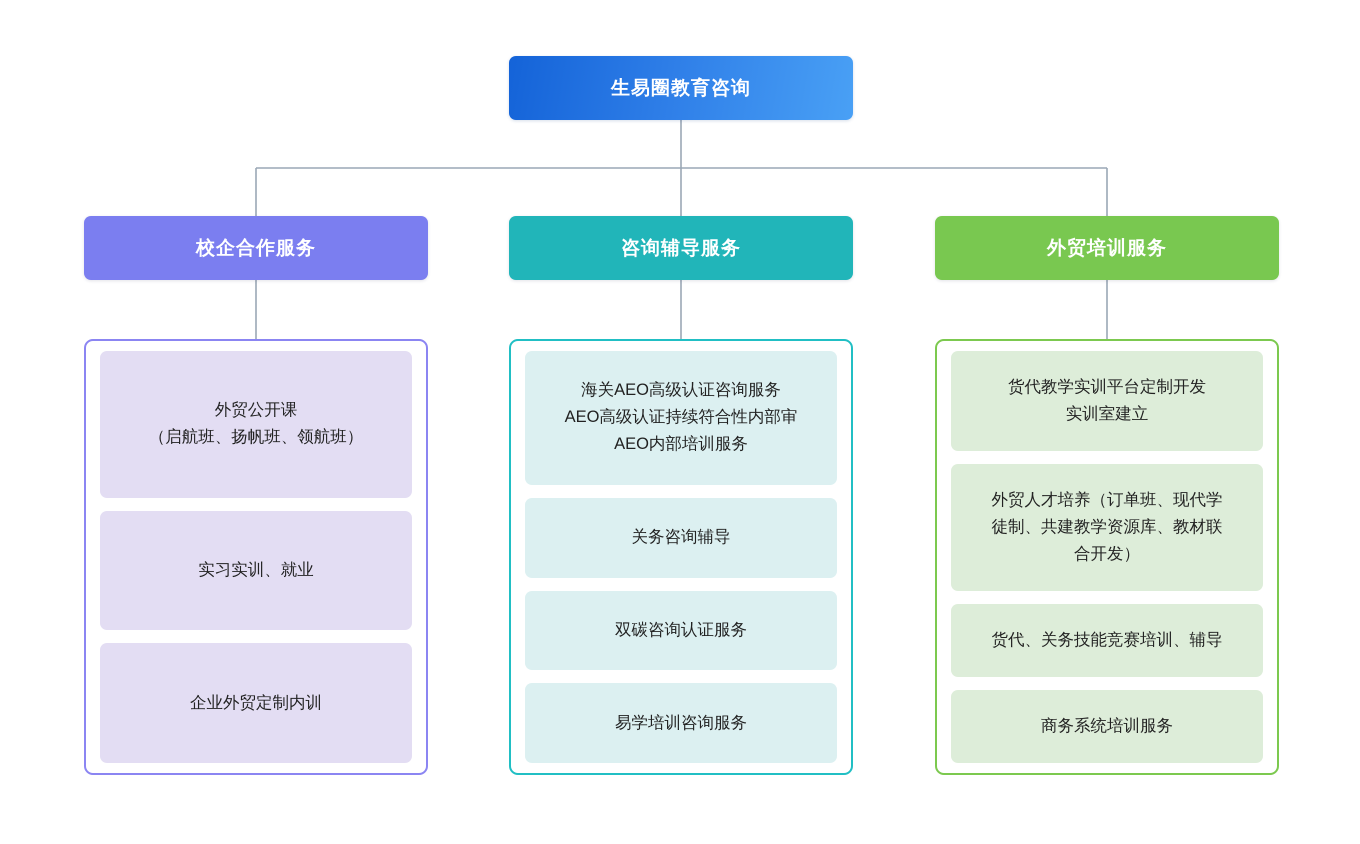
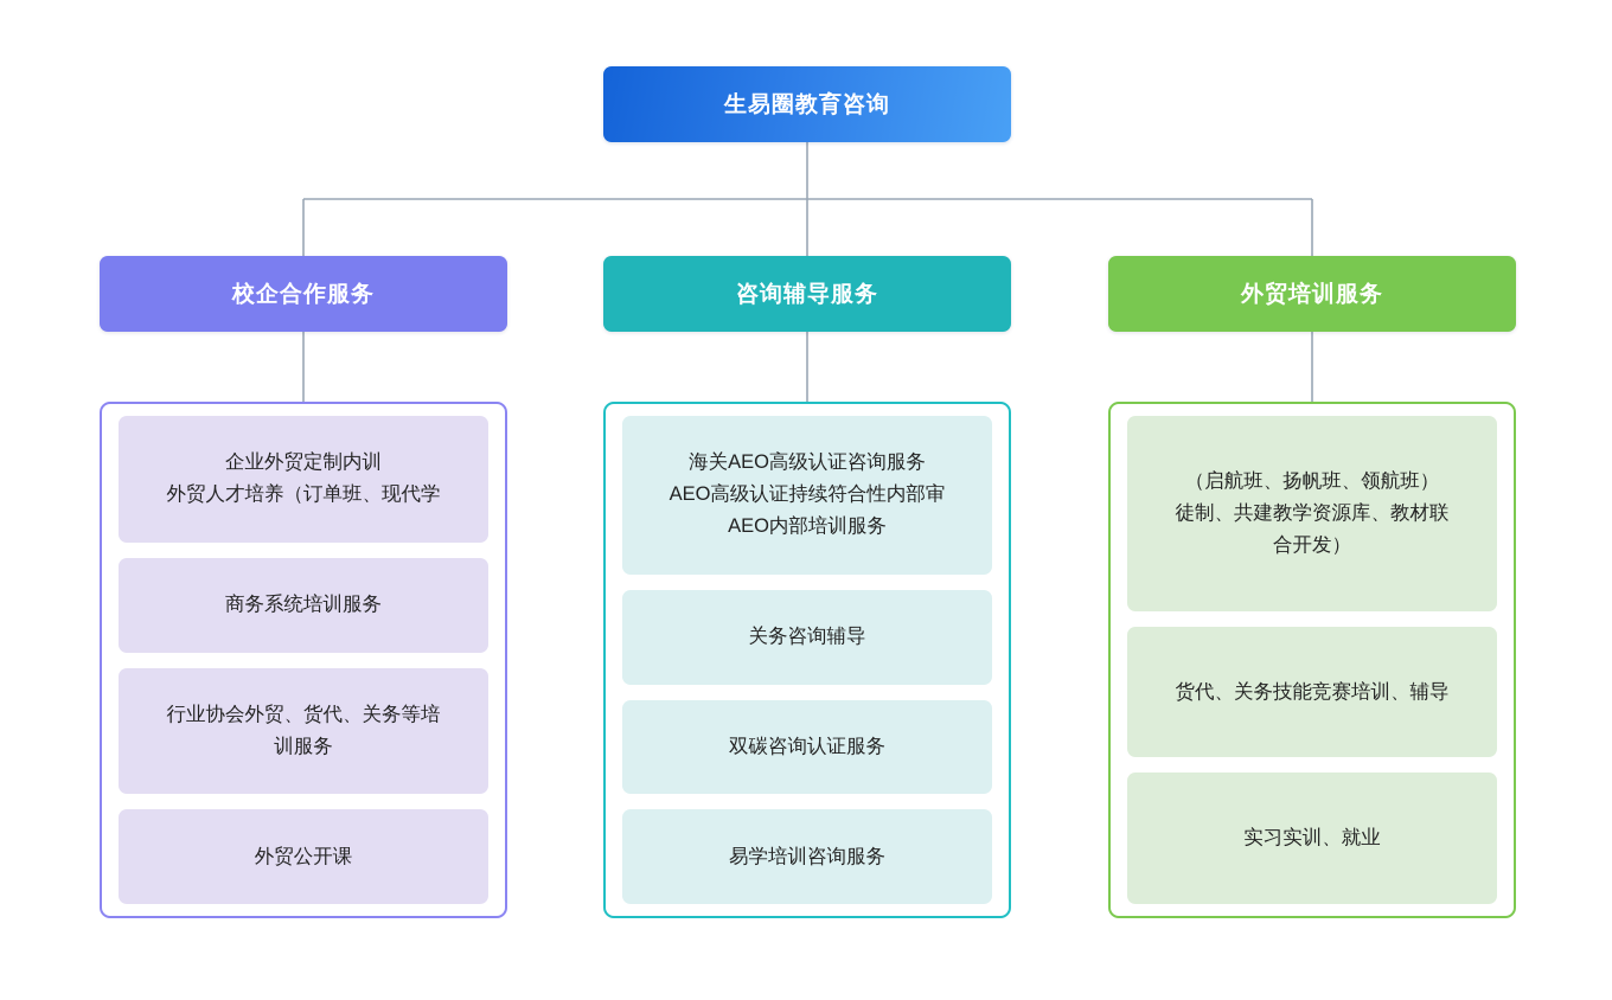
  生易圈教育咨询
  校企合作服务
  咨询辅导服务
  外贸培训服务
- 外贸公开课
+ 企业外贸定制内训
- （启航班、扬帆班、领航班）
+ 外贸人才培养（订单班、现代学
- 实习实训、就业
+ 商务系统培训服务
+ 行业协会外贸、货代、关务等培
+ 训服务
- 企业外贸定制内训
+ 外贸公开课
  海关AEO高级认证咨询服务
  AEO高级认证持续符合性内部审
  AEO内部培训服务
  关务咨询辅导
  双碳咨询认证服务
  易学培训咨询服务
- 货代教学实训平台定制开发
- 实训室建立
- 外贸人才培养（订单班、现代学
+ （启航班、扬帆班、领航班）
  徒制、共建教学资源库、教材联
  合开发）
  货代、关务技能竞赛培训、辅导
- 商务系统培训服务
+ 实习实训、就业
